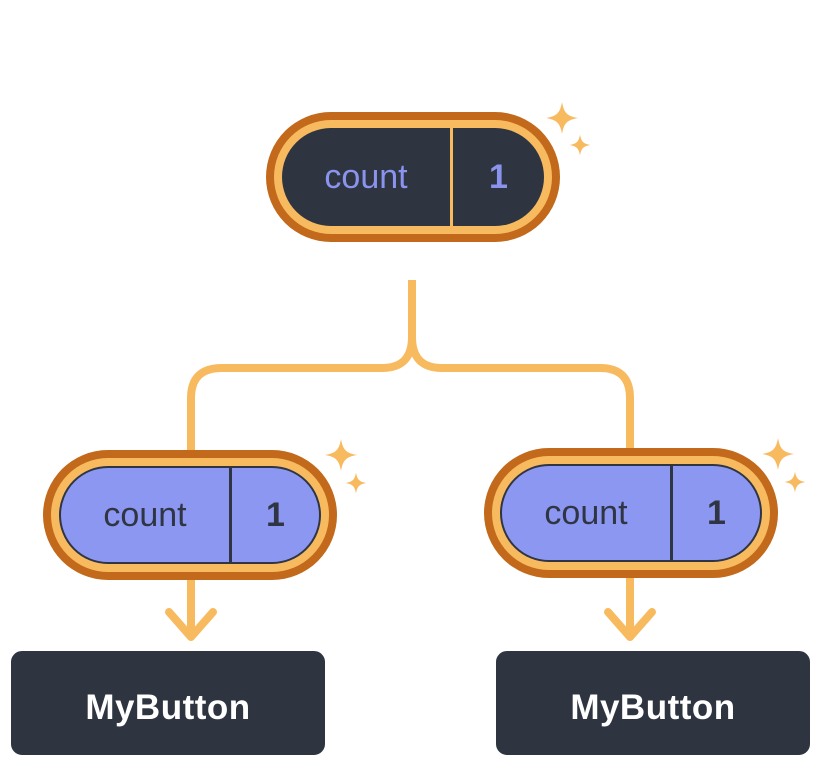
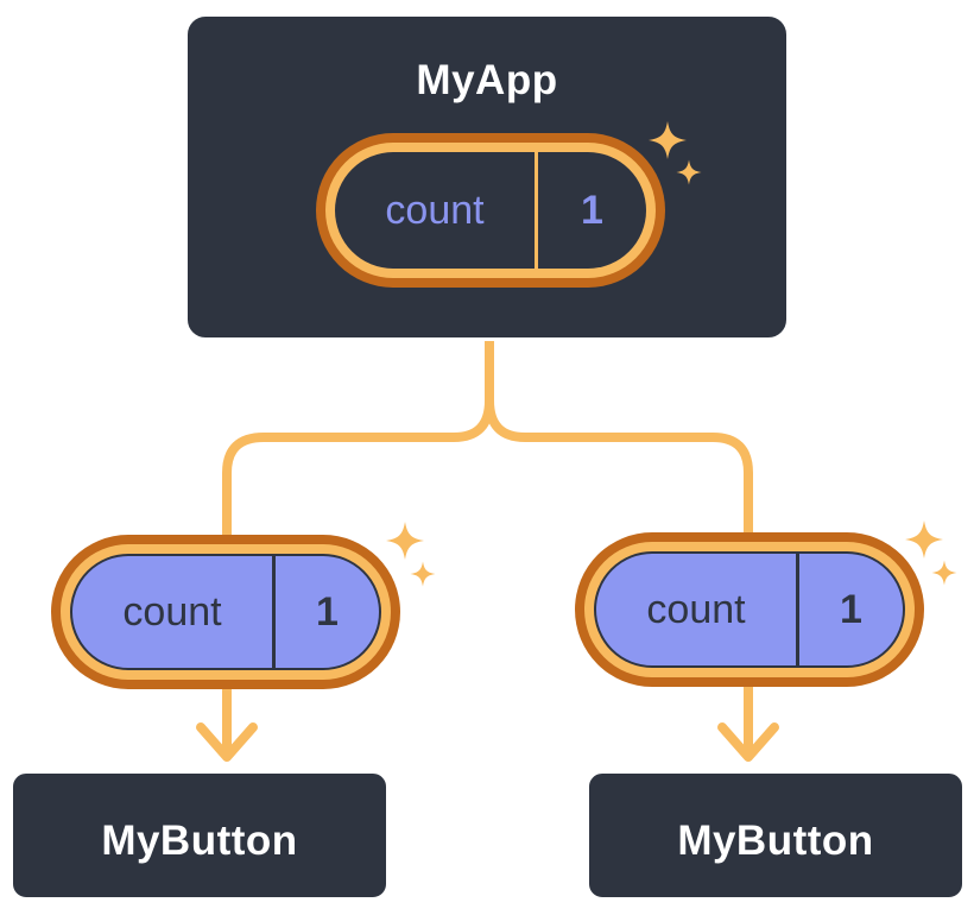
+ MyApp
  count
  1
  count
  1
  count
  1
  MyButton
  MyButton
